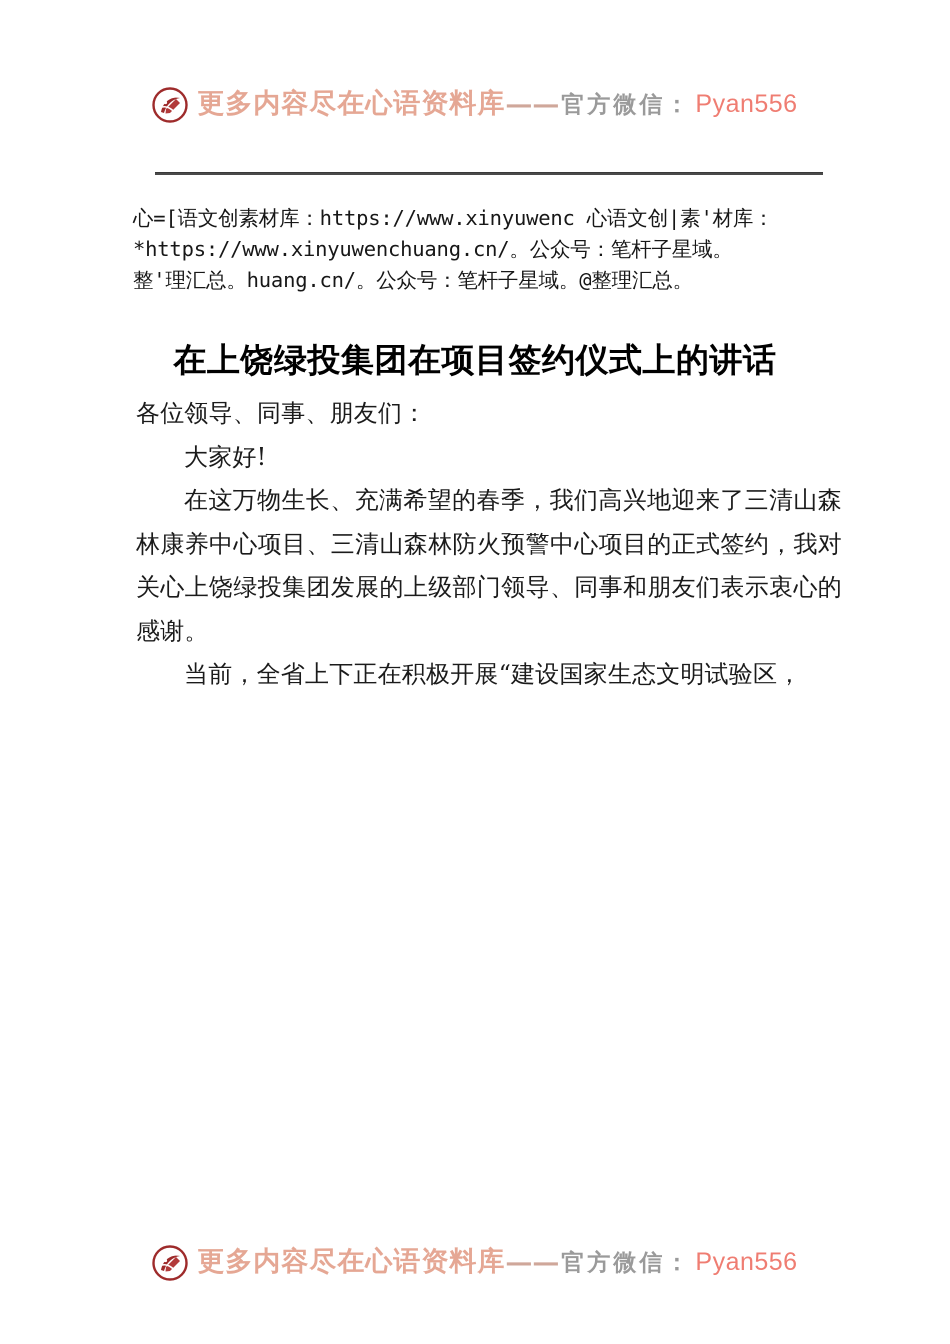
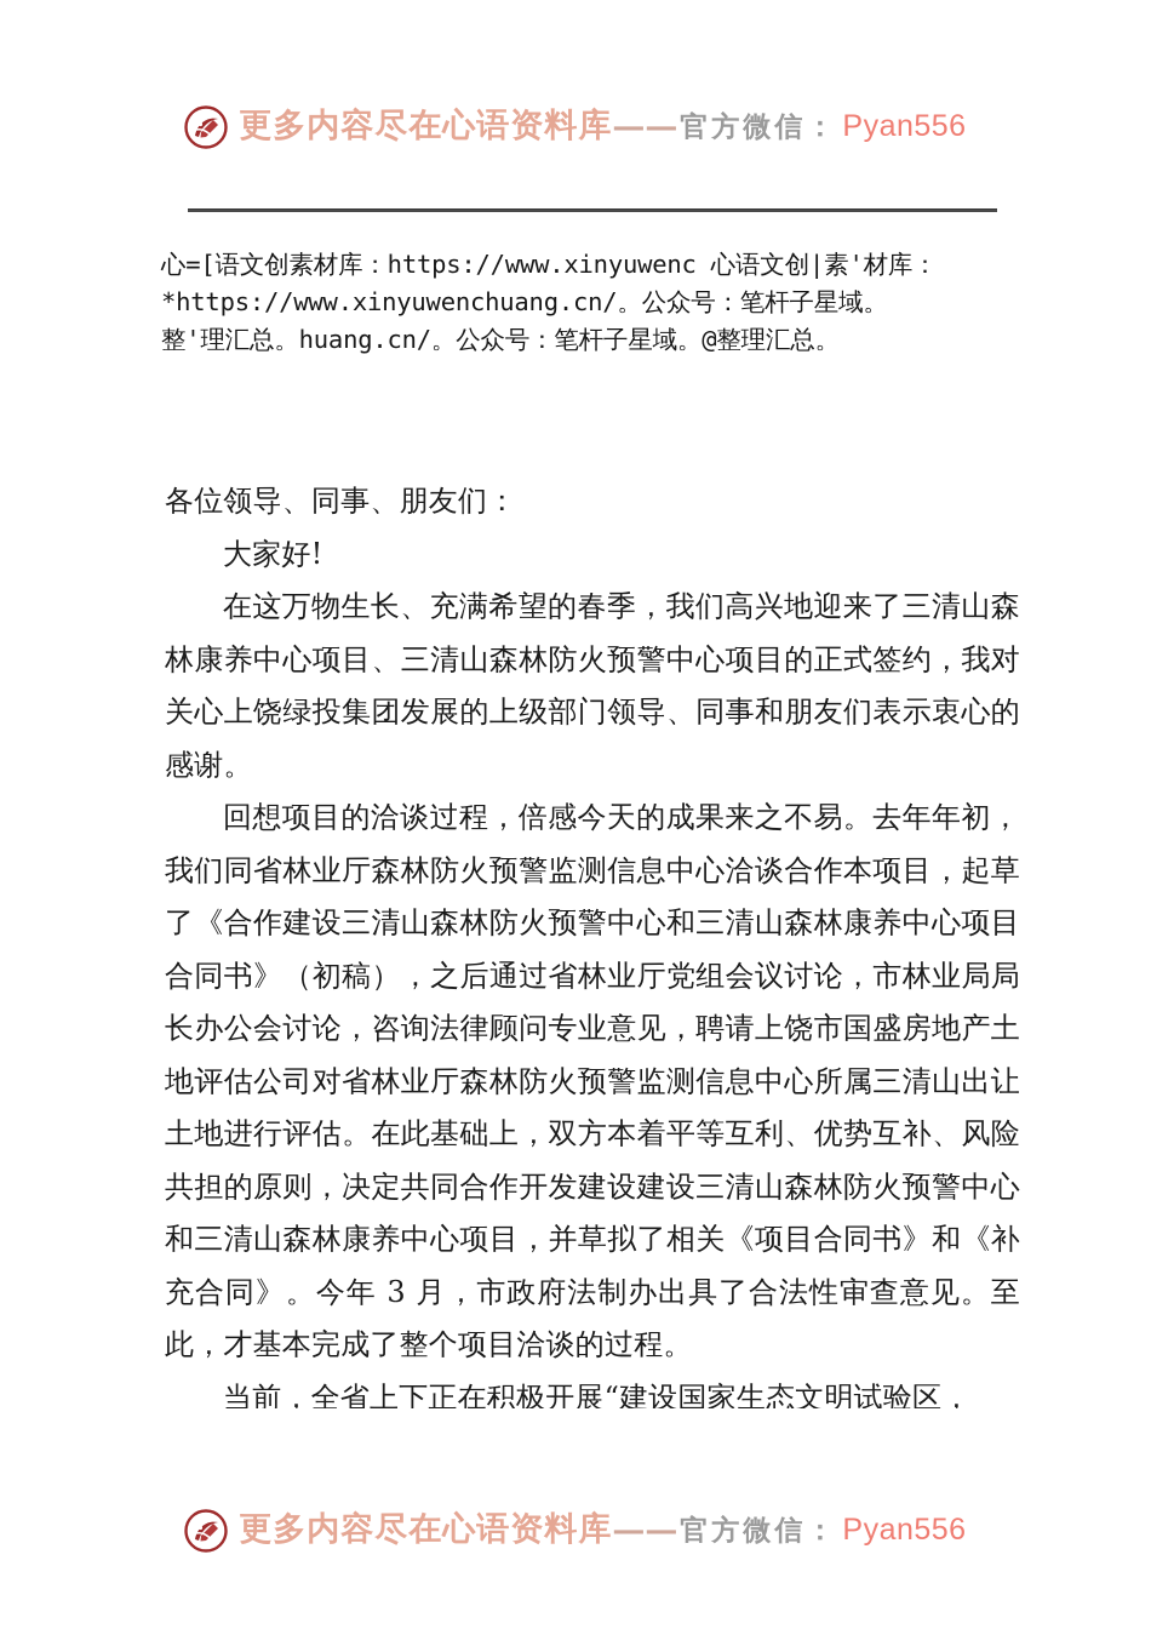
  更多内容尽在心语资料库
  ——
  官方微信：
  Pyan556
  心=[语文创素材库：https://www.xinyuwenc 心语文创|素'材库：
  *https://www.xinyuwenchuang.cn/。公众号：笔杆子星域。
  整'理汇总。huang.cn/。公众号：笔杆子星域。@整理汇总。
- 在上饶绿投集团在项目签约仪式上的讲话
  各位领导、同事、朋友们：
  大家好!
  在这万物生长、充满希望的春季，我们高兴地迎来了三清山森林康养中心项目、三清山森林防火预警中心项目的正式签约，我对关心上饶绿投集团发展的上级部门领导、同事和朋友们表示衷心的感谢。
+ 回想项目的洽谈过程，倍感今天的成果来之不易。去年年初，我们同省林业厅森林防火预警监测信息中心洽谈合作本项目，起草了《合作建设三清山森林防火预警中心和三清山森林康养中心项目合同书》（初稿），之后通过省林业厅党组会议讨论，市林业局局长办公会讨论，咨询法律顾问专业意见，聘请上饶市国盛房地产土地评估公司对省林业厅森林防火预警监测信息中心所属三清山出让土地进行评估。在此基础上，双方本着平等互利、优势互补、风险共担的原则，决定共同合作开发建设建设三清山森林防火预警中心和三清山森林康养中心项目，并草拟了相关《项目合同书》和《补充合同》。今年 3 月，市政府法制办出具了合法性审查意见。至此，才基本完成了整个项目洽谈的过程。
  当前，全省上下正在积极开展“建设国家生态文明试验区，
  更多内容尽在心语资料库
  ——
  官方微信：
  Pyan556
